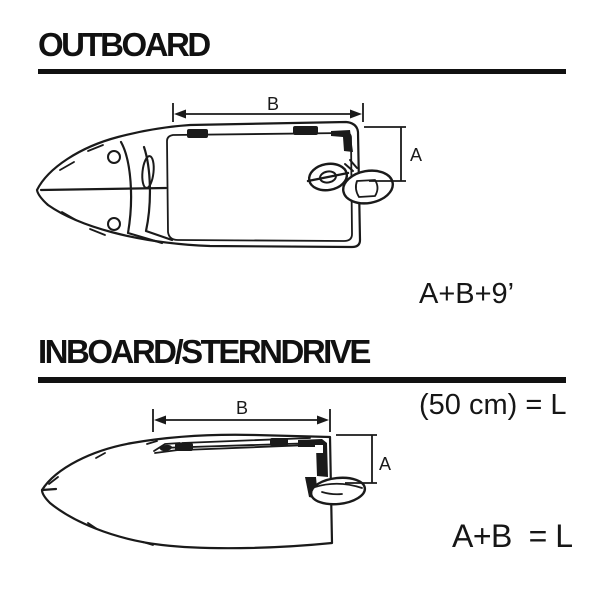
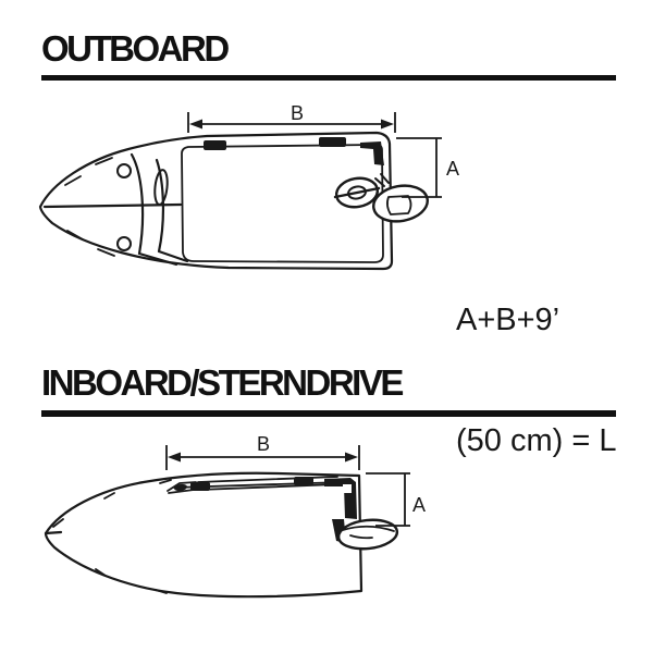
  OUTBOARD
  B
  A
  A+B+9’
  (50 cm) = L
  INBOARD/STERNDRIVE
  B
  A
- A+B = L
